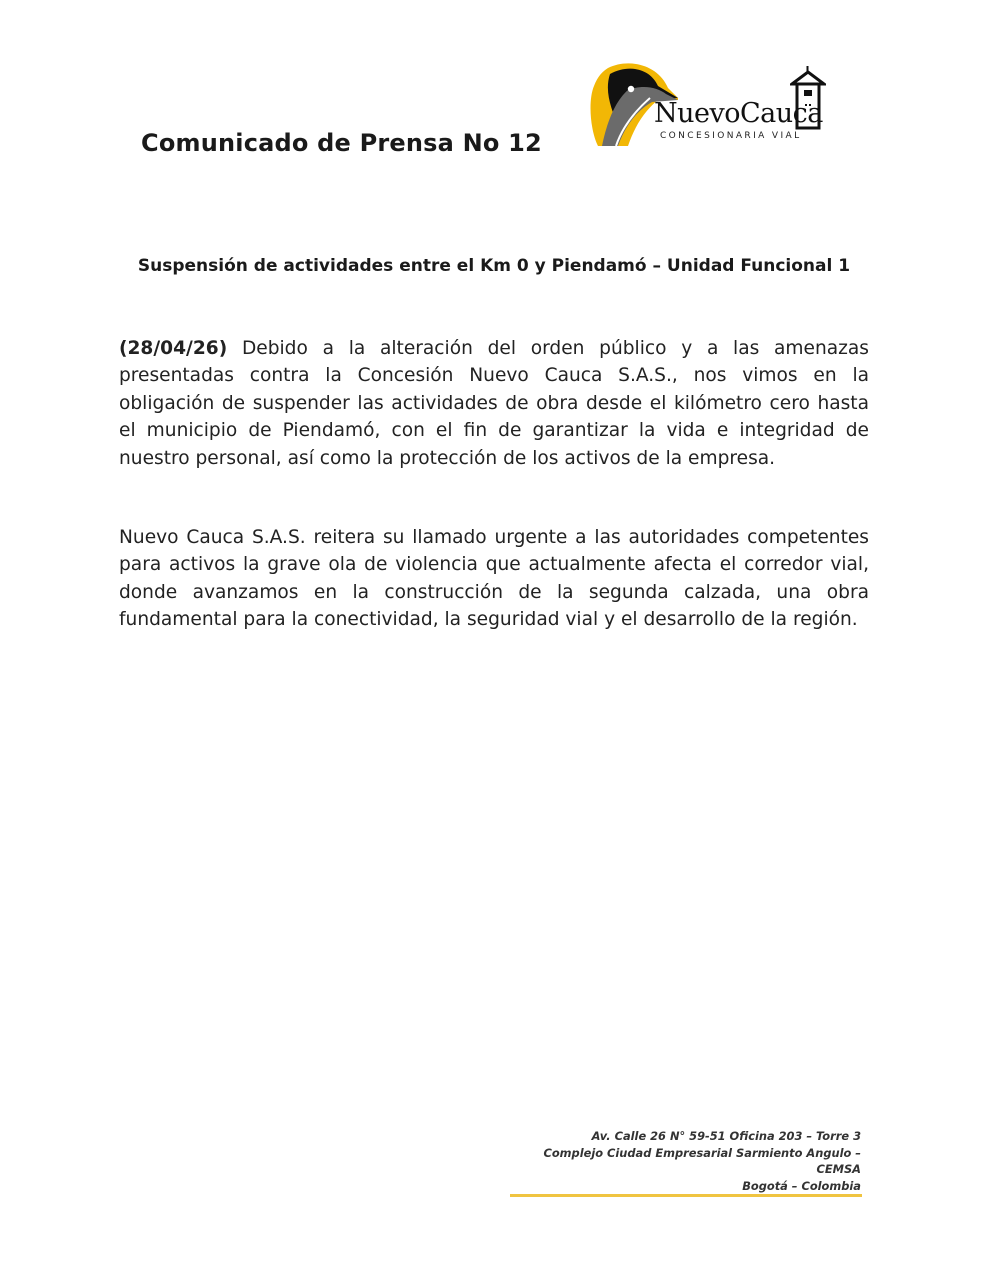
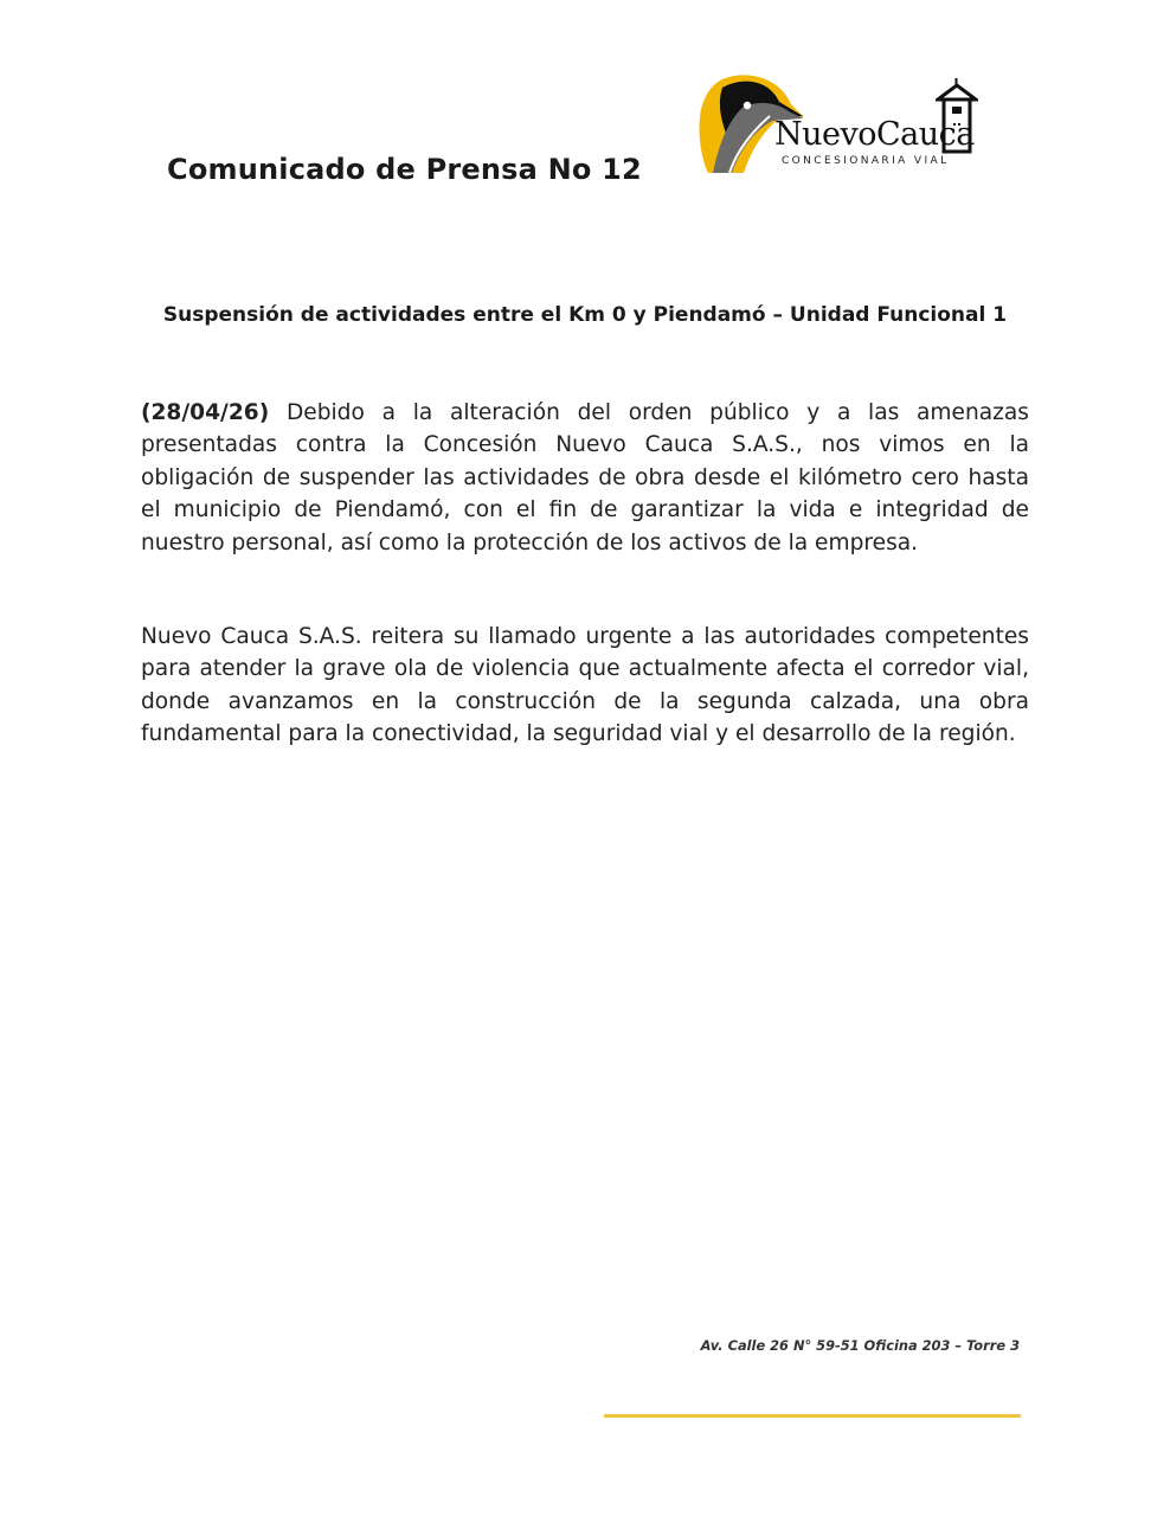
  Comunicado de Prensa No 12
  NuevoCauca
  CONCESIONARIA VIAL
  Suspensión de actividades entre el Km 0 y Piendamó – Unidad Funcional 1
  (28/04/26) Debido a la alteración del orden público y a las amenazas presentadas contra la Concesión Nuevo Cauca S.A.S., nos vimos en la obligación de suspender las actividades de obra desde el kilómetro cero hasta el municipio de Piendamó, con el fin de garantizar la vida e integridad de nuestro personal, así como la protección de los activos de la empresa.
- Nuevo Cauca S.A.S. reitera su llamado urgente a las autoridades competentes para activos la grave ola de violencia que actualmente afecta el corredor vial, donde avanzamos en la construcción de la segunda calzada, una obra fundamental para la conectividad, la seguridad vial y el desarrollo de la región.
+ Nuevo Cauca S.A.S. reitera su llamado urgente a las autoridades competentes para atender la grave ola de violencia que actualmente afecta el corredor vial, donde avanzamos en la construcción de la segunda calzada, una obra fundamental para la conectividad, la seguridad vial y el desarrollo de la región.
  Av. Calle 26 N° 59-51 Oficina 203 – Torre 3
- Complejo Ciudad Empresarial Sarmiento Angulo – CEMSA
- Bogotá – Colombia
